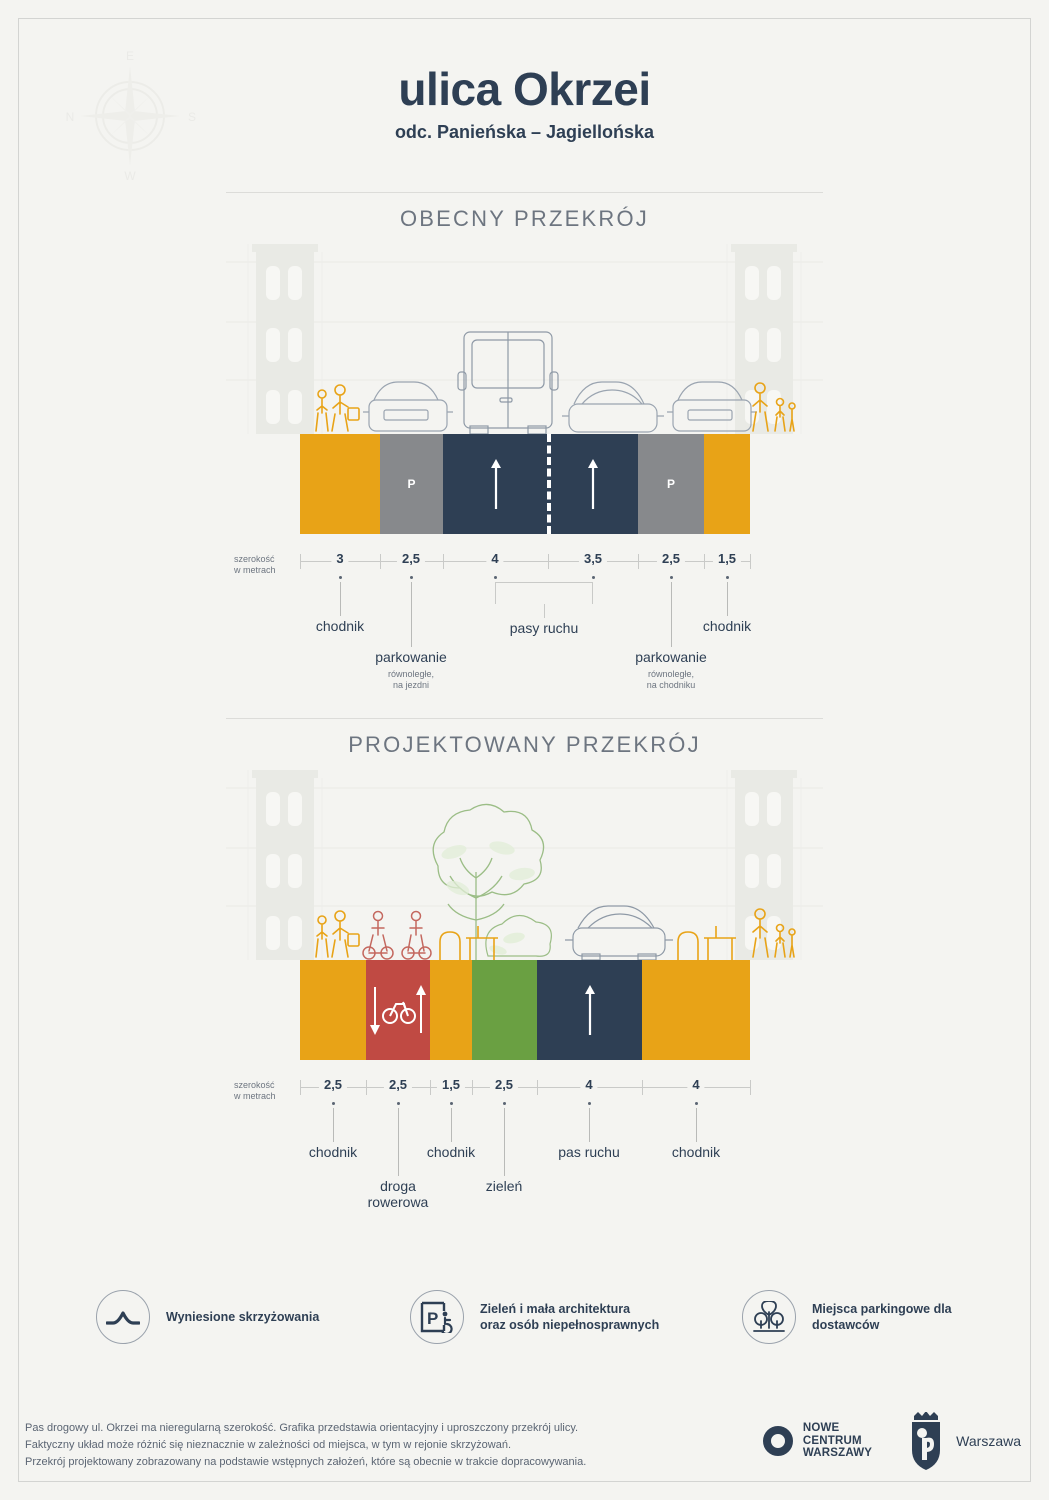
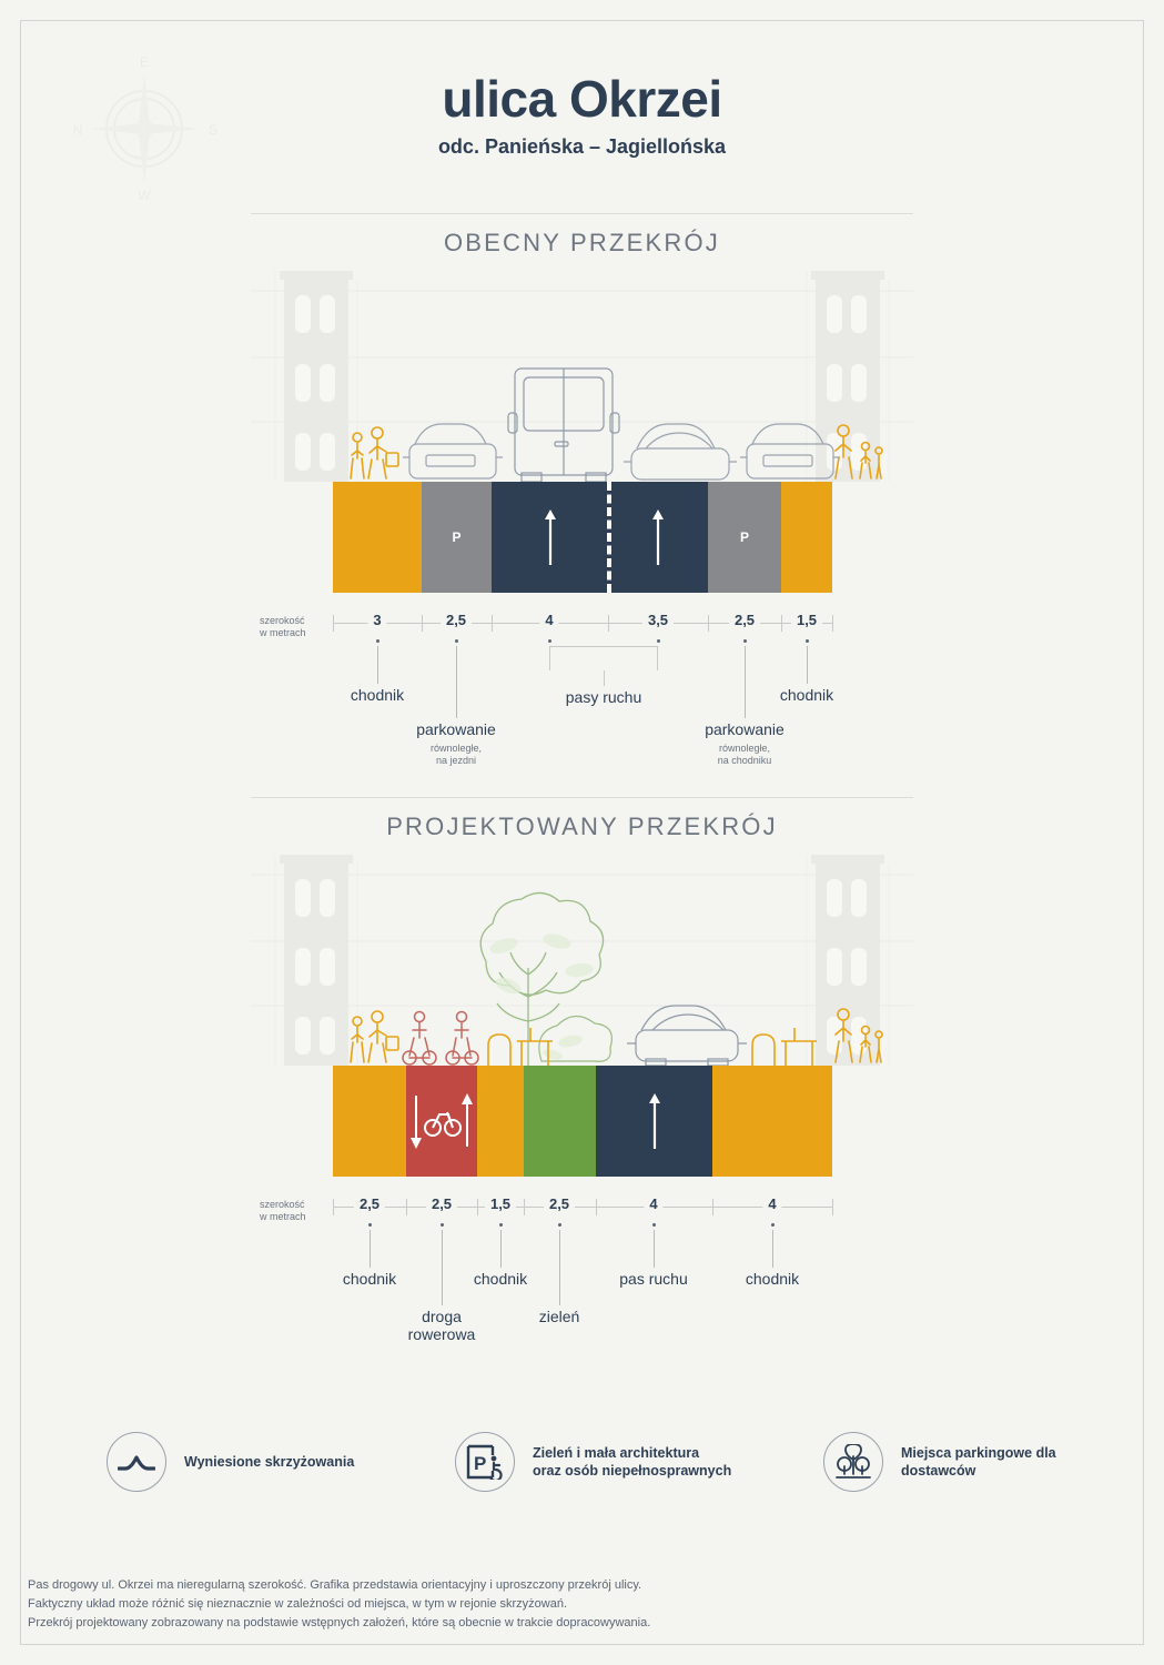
  ulica Okrzei
  odc. Panieńska – Jagiellońska
  OBECNY PRZEKRÓJ
  P
  P
  szerokość
  w metrach
  3
  2,5
  4
  3,5
  2,5
  1,5
  chodnik
  parkowanie
  równoległe,
  na jezdni
  pasy ruchu
  parkowanie
  równoległe,
  na chodniku
  chodnik
  PROJEKTOWANY PRZEKRÓJ
  szerokość
  w metrach
  2,5
  2,5
  1,5
  2,5
  4
  4
  chodnik
  droga
  rowerowa
  chodnik
  zieleń
  pas ruchu
  chodnik
  Wyniesione skrzyżowania
  P
  Zieleń i mała architektura
  oraz osób niepełnosprawnych
  Miejsca parkingowe dla dostawców
  Pas drogowy ul. Okrzei ma nieregularną szerokość. Grafika przedstawia orientacyjny i uproszczony przekrój ulicy.
  Faktyczny układ może różnić się nieznacznie w zależności od miejsca, w tym w rejonie skrzyżowań.
  Przekrój projektowany zobrazowany na podstawie wstępnych założeń, które są obecnie w trakcie dopracowywania.
- NOWE
- CENTRUM
- WARSZAWY
- Warszawa
